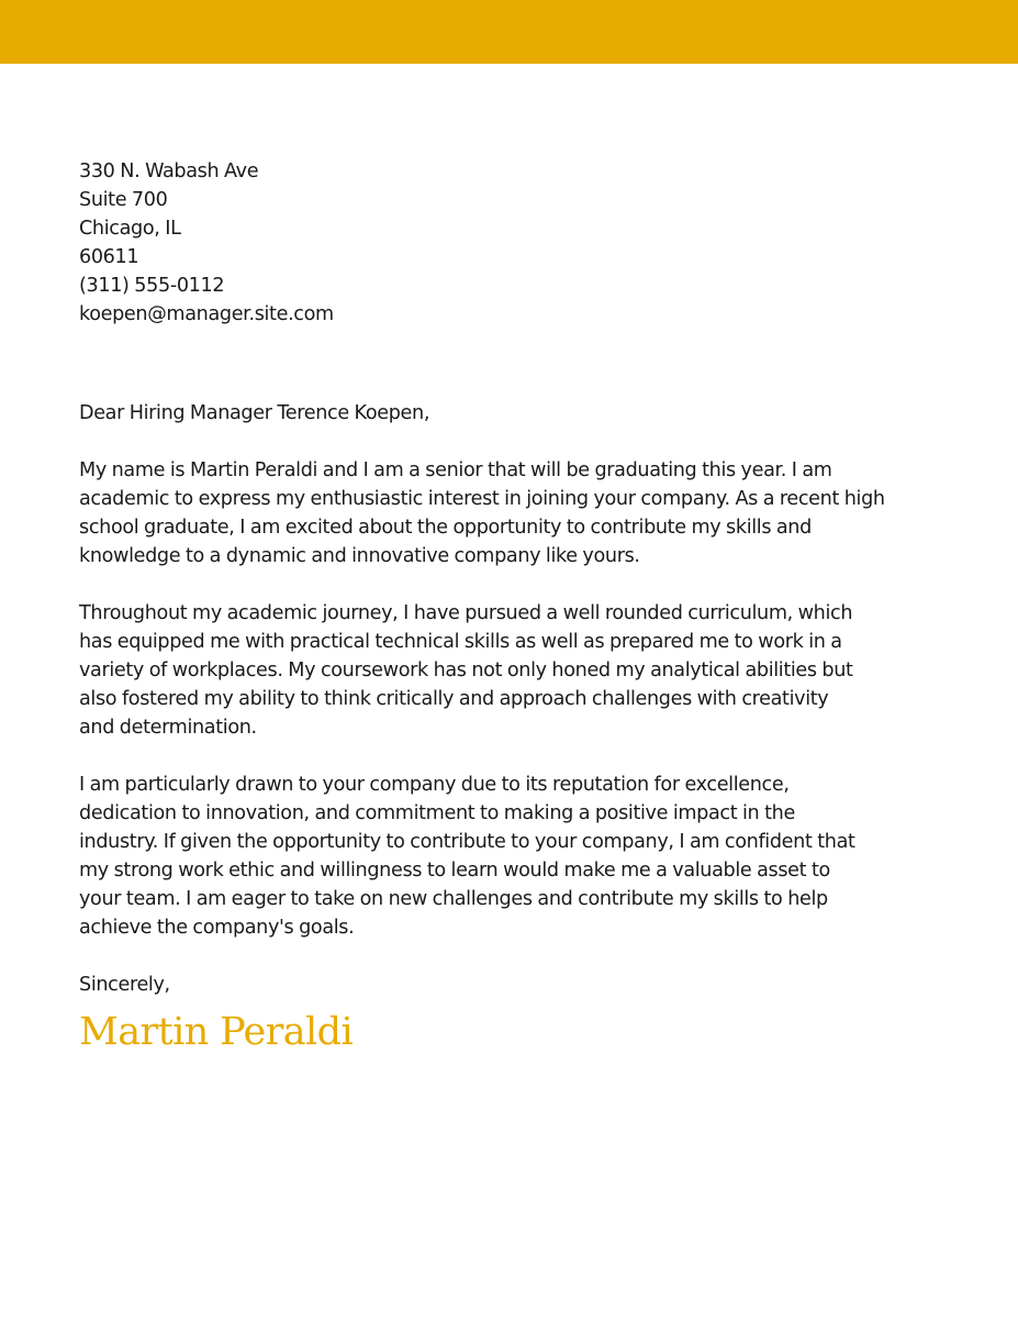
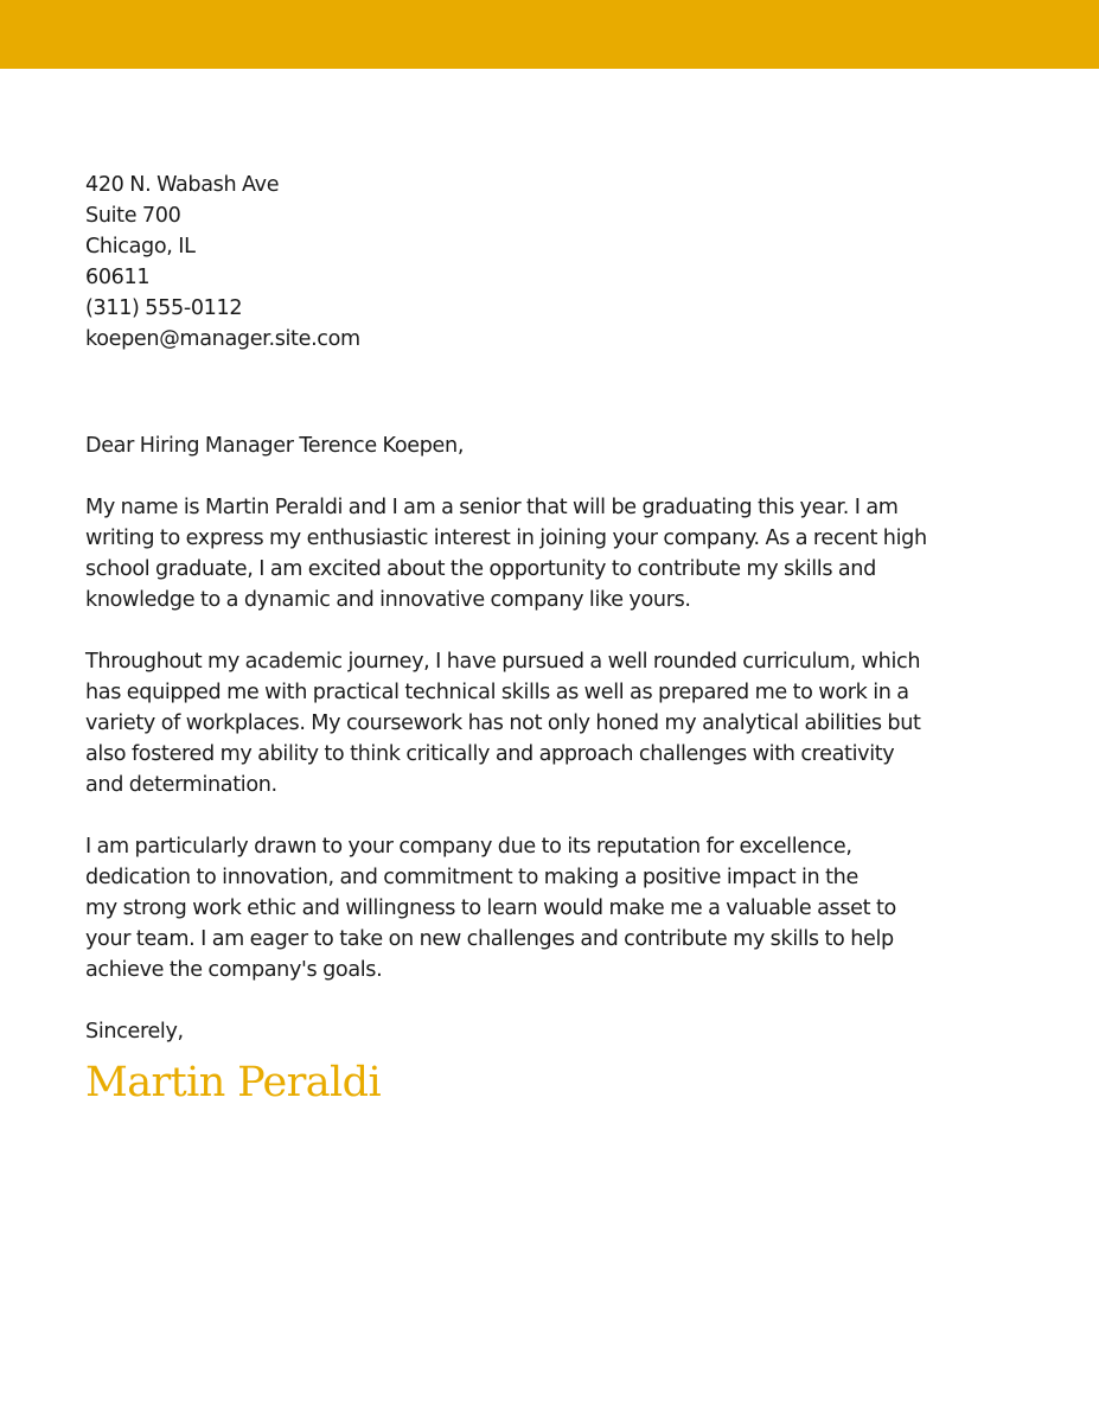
- 330 N. Wabash Ave
+ 420 N. Wabash Ave
  Suite 700
  Chicago, IL
  60611
  (311) 555-0112
  koepen@manager.site.com
  Dear Hiring Manager Terence Koepen,
  My name is Martin Peraldi and I am a senior that will be graduating this year. I am
- academic to express my enthusiastic interest in joining your company. As a recent high
+ writing to express my enthusiastic interest in joining your company. As a recent high
  school graduate, I am excited about the opportunity to contribute my skills and
  knowledge to a dynamic and innovative company like yours.
  Throughout my academic journey, I have pursued a well rounded curriculum, which
  has equipped me with practical technical skills as well as prepared me to work in a
  variety of workplaces. My coursework has not only honed my analytical abilities but
  also fostered my ability to think critically and approach challenges with creativity
  and determination.
  I am particularly drawn to your company due to its reputation for excellence,
  dedication to innovation, and commitment to making a positive impact in the
- industry. If given the opportunity to contribute to your company, I am confident that
  my strong work ethic and willingness to learn would make me a valuable asset to
  your team. I am eager to take on new challenges and contribute my skills to help
  achieve the company's goals.
  Sincerely,
  Martin Peraldi
